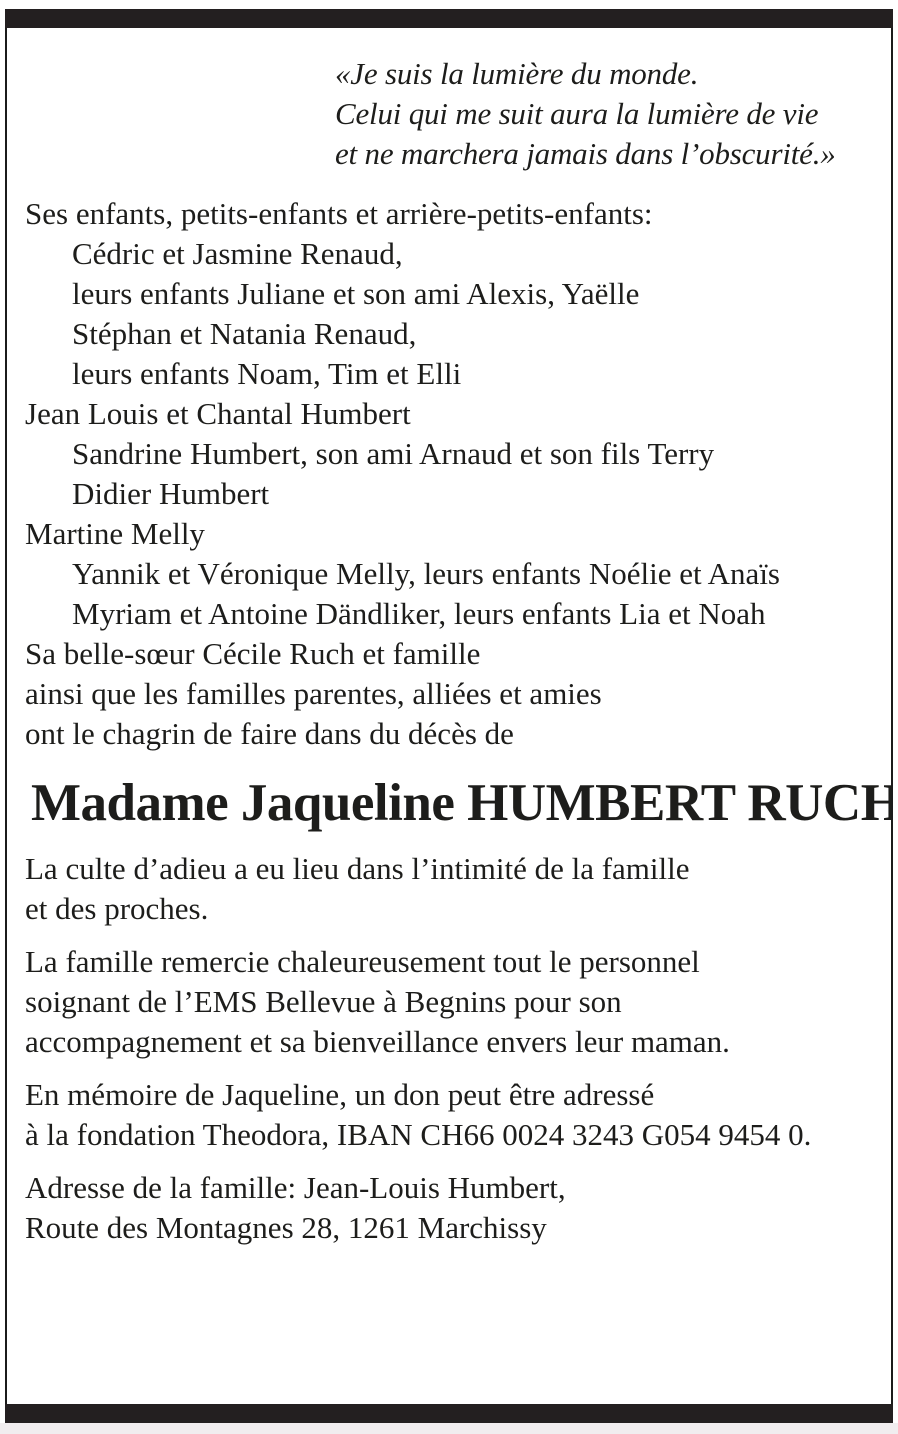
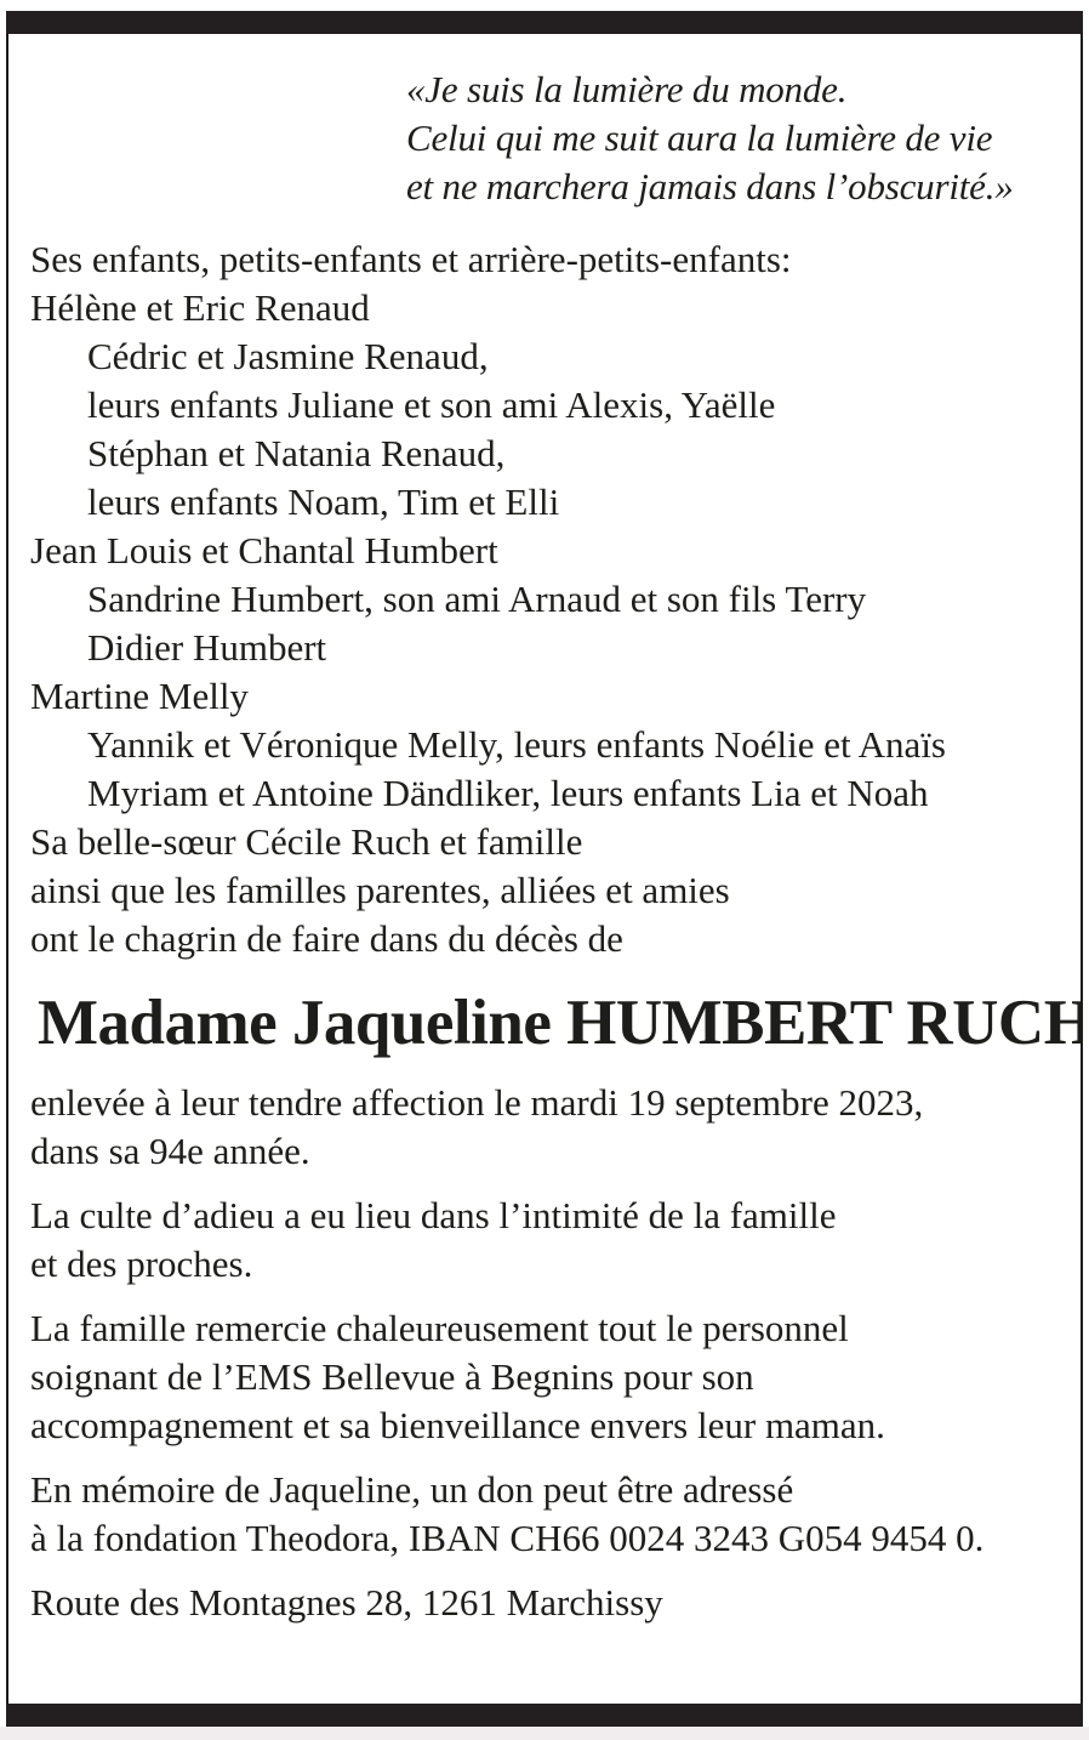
  «Je suis la lumière du monde.
  Celui qui me suit aura la lumière de vie
  et ne marchera jamais dans l’obscurité.»
  Ses enfants, petits-enfants et arrière-petits-enfants:
+ Hélène et Eric Renaud
  Cédric et Jasmine Renaud,
  leurs enfants Juliane et son ami Alexis, Yaëlle
  Stéphan et Natania Renaud,
  leurs enfants Noam, Tim et Elli
  Jean Louis et Chantal Humbert
  Sandrine Humbert, son ami Arnaud et son fils Terry
  Didier Humbert
  Martine Melly
  Yannik et Véronique Melly, leurs enfants Noélie et Anaïs
  Myriam et Antoine Dändliker, leurs enfants Lia et Noah
  Sa belle-sœur Cécile Ruch et famille
  ainsi que les familles parentes, alliées et amies
  ont le chagrin de faire dans du décès de
  Madame Jaqueline HUMBERT RUCH
+ enlevée à leur tendre affection le mardi 19 septembre 2023,
+ dans sa 94e année.
  La culte d’adieu a eu lieu dans l’intimité de la famille
  et des proches.
  La famille remercie chaleureusement tout le personnel
  soignant de l’EMS Bellevue à Begnins pour son
  accompagnement et sa bienveillance envers leur maman.
  En mémoire de Jaqueline, un don peut être adressé
  à la fondation Theodora, IBAN CH66 0024 3243 G054 9454 0.
- Adresse de la famille: Jean-Louis Humbert,
  Route des Montagnes 28, 1261 Marchissy
